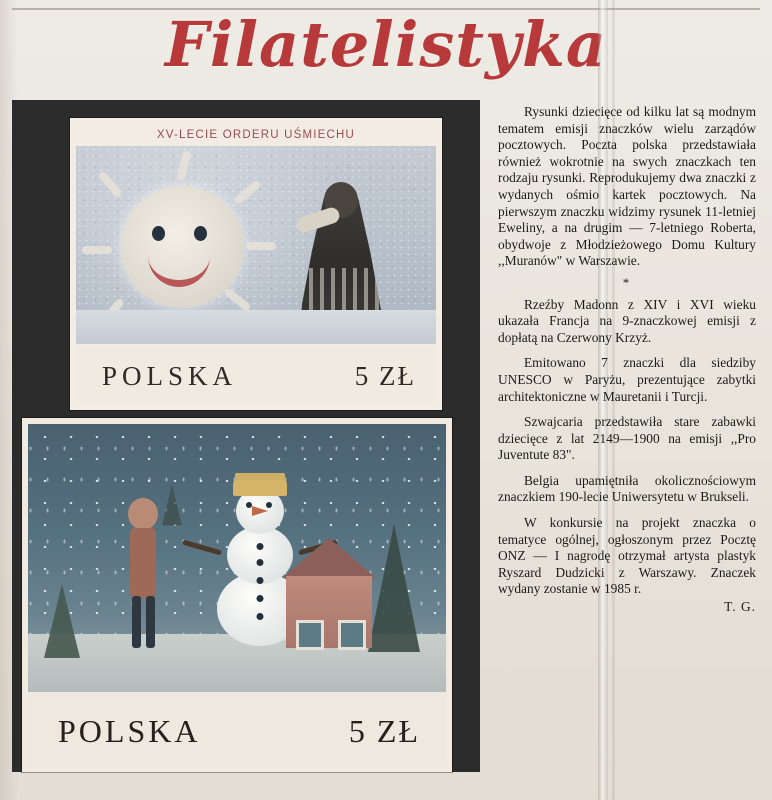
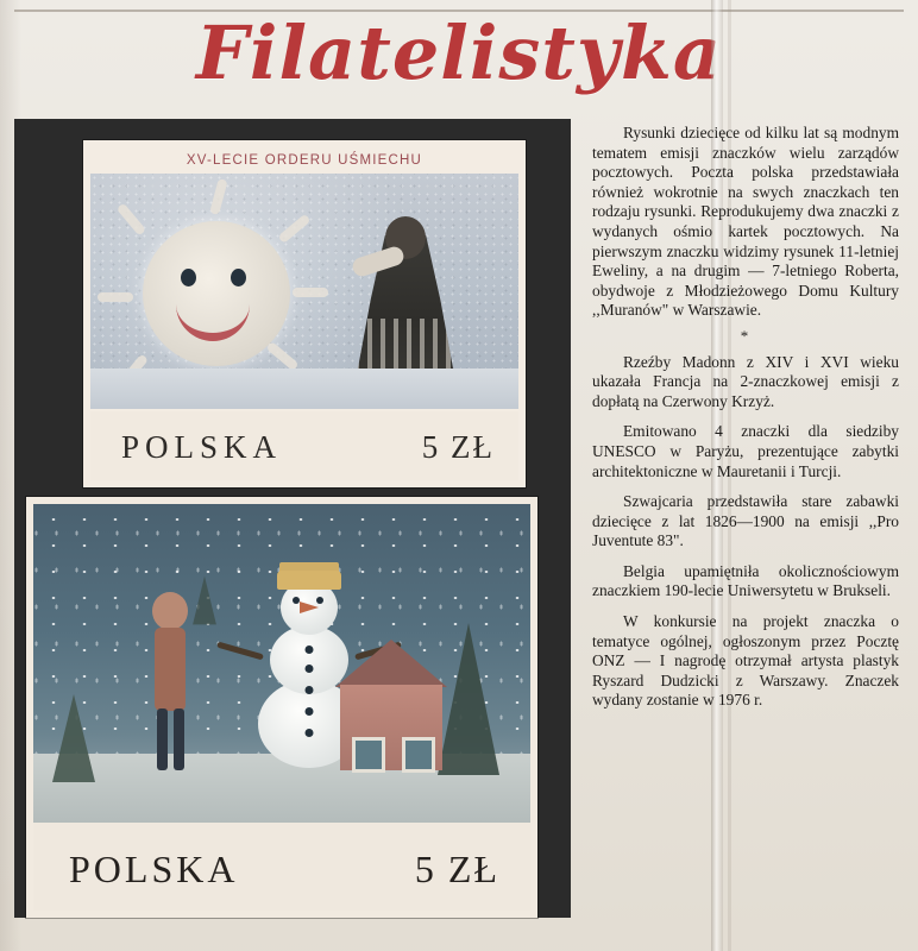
  Filatelistyka
  XV-LECIE ORDERU UŚMIECHU
  POLSKA
  5 ZŁ
  POLSKA
  5 ZŁ
  Rysunki dziecięce od kilku lat są modnym tematem emisji znaczków wielu zarządów pocztowych. Poczta polska przedstawiała również wokrotnie na swych znaczkach ten rodzaju rysunki. Reprodukujemy dwa znaczki z wydanych ośmio kartek pocztowych. Na pierwszym znaczku widzimy rysunek 11-letniej Eweliny, a na drugim — 7-letniego Roberta, obydwoje z Młodzieżowego Domu Kultury ,,Muranów" w Warszawie.
  *
- Rzeźby Madonn z XIV i XVI wieku ukazała Francja na 9-znaczkowej emisji z dopłatą na Czerwony Krzyż.
+ Rzeźby Madonn z XIV i XVI wieku ukazała Francja na 2-znaczkowej emisji z dopłatą na Czerwony Krzyż.
- Emitowano 7 znaczki dla siedziby UNESCO w Paryżu, prezentujące zabytki architektoniczne w Mauretanii i Turcji.
+ Emitowano 4 znaczki dla siedziby UNESCO w Paryżu, prezentujące zabytki architektoniczne w Mauretanii i Turcji.
- Szwajcaria przedstawiła stare zabawki dziecięce z lat 2149—1900 na emisji ,,Pro Juventute 83".
+ Szwajcaria przedstawiła stare zabawki dziecięce z lat 1826—1900 na emisji ,,Pro Juventute 83".
  Belgia upamiętniła okolicznościowym znaczkiem 190-lecie Uniwersytetu w Brukseli.
- W konkursie na projekt znaczka o tematyce ogólnej, ogłoszonym przez Pocztę ONZ — I nagrodę otrzymał artysta plastyk Ryszard Dudzicki z Warszawy. Znaczek wydany zostanie w 1985 r.
+ W konkursie na projekt znaczka o tematyce ogólnej, ogłoszonym przez Pocztę ONZ — I nagrodę otrzymał artysta plastyk Ryszard Dudzicki z Warszawy. Znaczek wydany zostanie w 1976 r.
- T. G.
